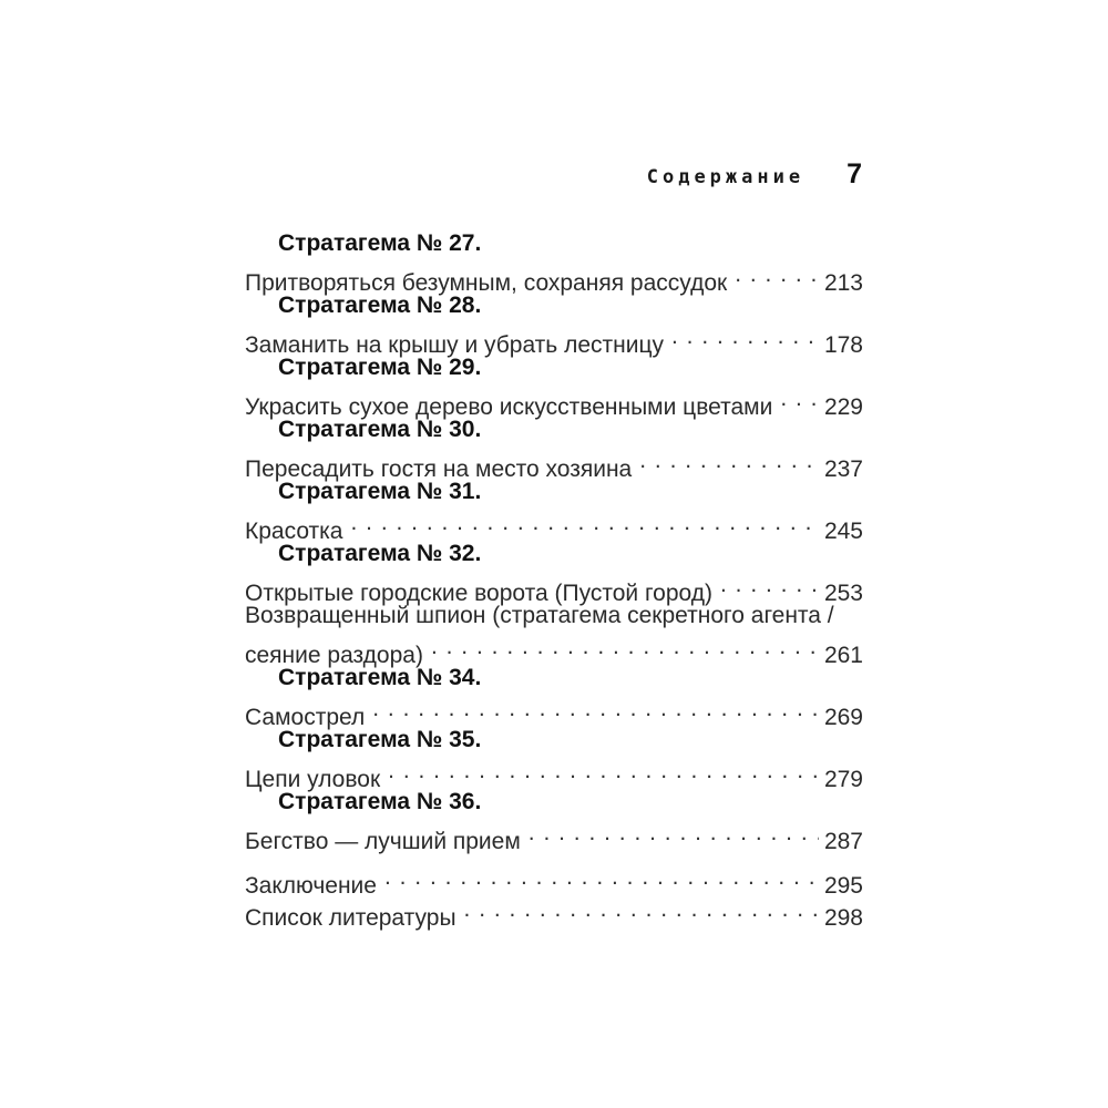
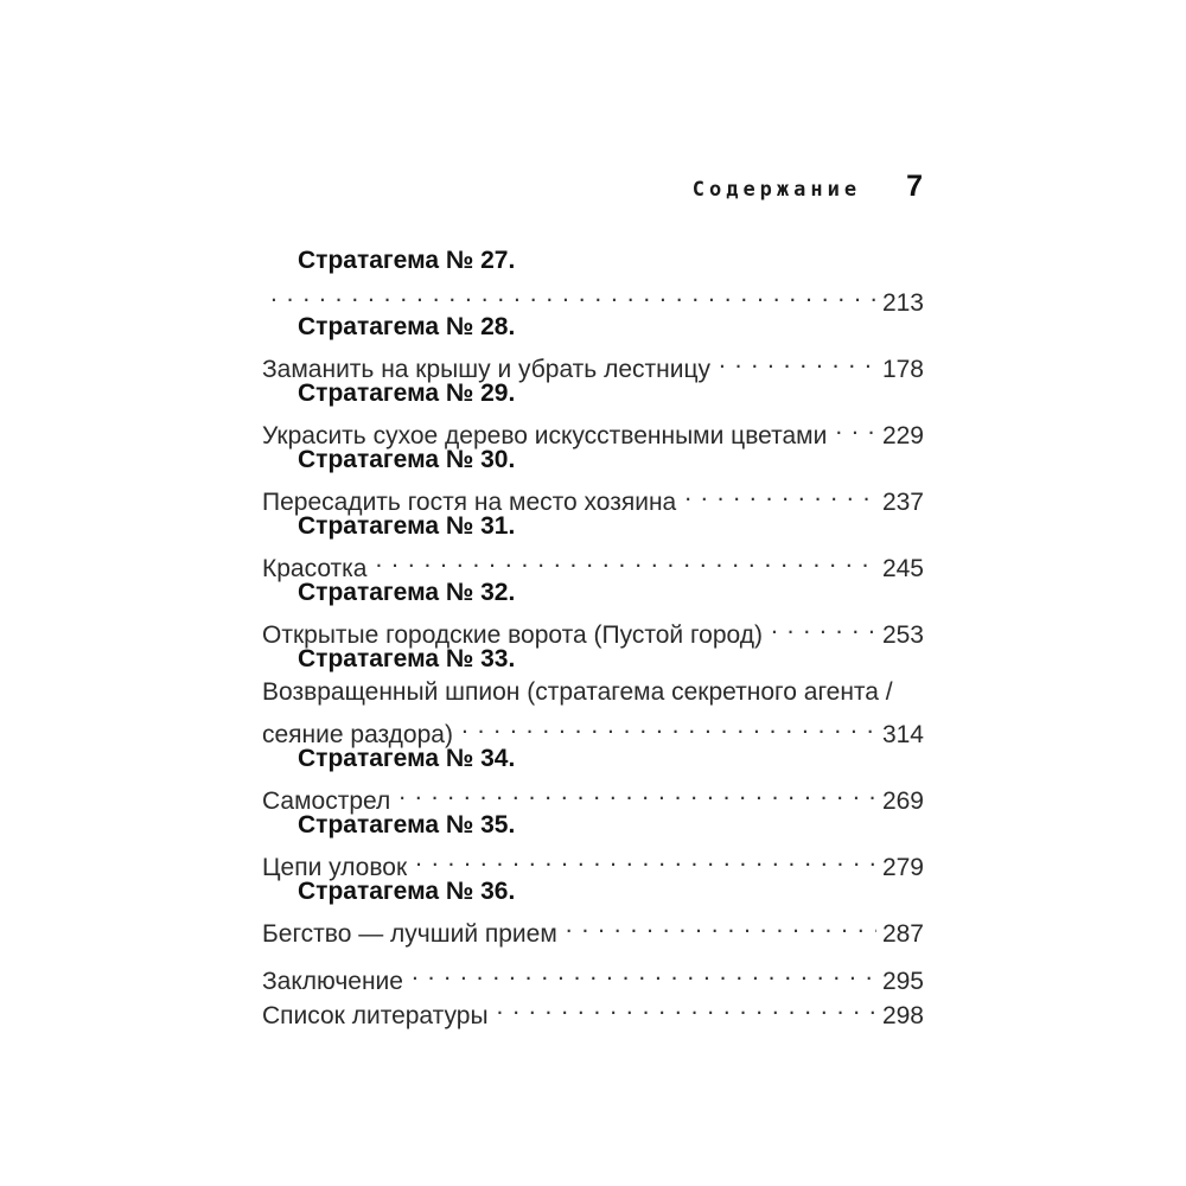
  Содержание
  7
  Стратагема № 27.
- Притворяться безумным, сохраняя рассудок
  213
  Стратагема № 28.
  Заманить на крышу и убрать лестницу
  178
  Стратагема № 29.
  Украсить сухое дерево искусственными цветами
  229
  Стратагема № 30.
  Пересадить гостя на место хозяина
  237
  Стратагема № 31.
  Красотка
  245
  Стратагема № 32.
  Открытые городские ворота (Пустой город)
  253
+ Стратагема № 33.
  Возвращенный шпион (стратагема секретного агента /
  сеяние раздора)
- 261
+ 314
  Стратагема № 34.
  Самострел
  269
  Стратагема № 35.
  Цепи уловок
  279
  Стратагема № 36.
  Бегство — лучший прием
  287
  Заключение
  295
  Список литературы
  298
